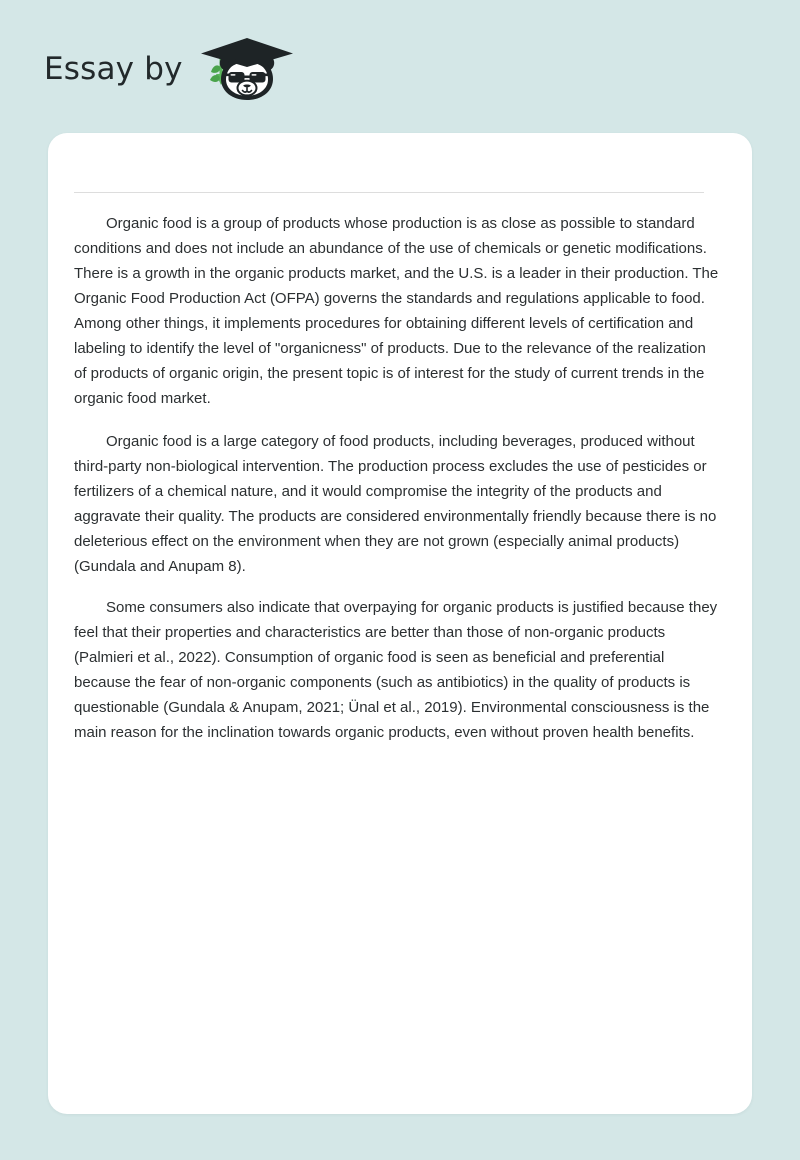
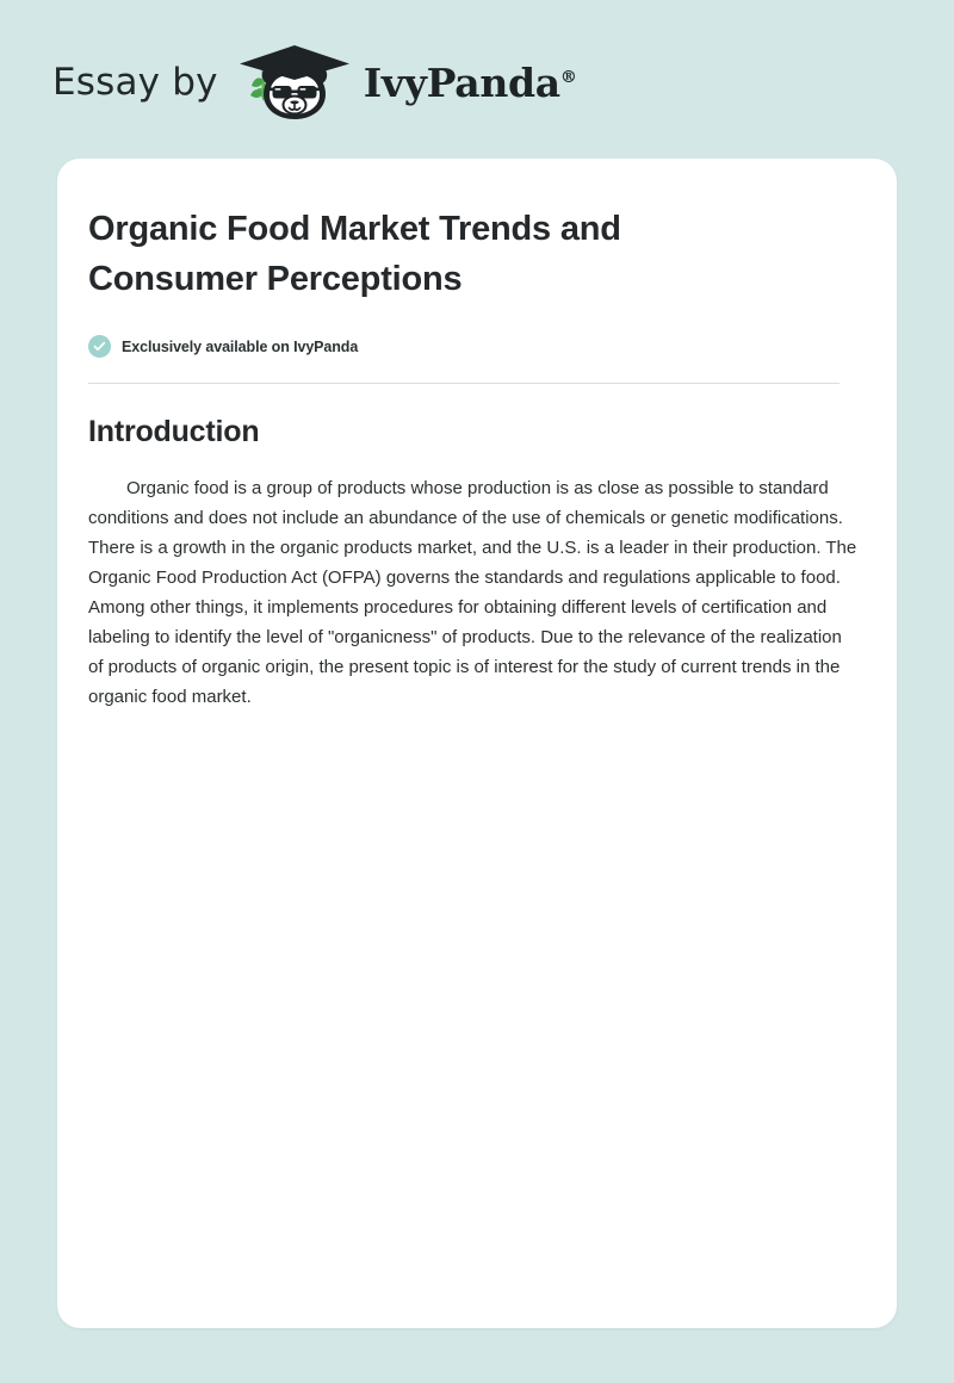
  Essay by
+ IvyPanda®
+ Organic Food Market Trends and Consumer Perceptions
+ Exclusively available on IvyPanda
+ Introduction
  Organic food is a group of products whose production is as close as possible to standard conditions and does not include an abundance of the use of chemicals or genetic modifications. There is a growth in the organic products market, and the U.S. is a leader in their production. The Organic Food Production Act (OFPA) governs the standards and regulations applicable to food. Among other things, it implements procedures for obtaining different levels of certification and labeling to identify the level of "organicness" of products. Due to the relevance of the realization of products of organic origin, the present topic is of interest for the study of current trends in the organic food market.
- Organic food is a large category of food products, including beverages, produced without third-party non-biological intervention. The production process excludes the use of pesticides or fertilizers of a chemical nature, and it would compromise the integrity of the products and aggravate their quality. The products are considered environmentally friendly because there is no deleterious effect on the environment when they are not grown (especially animal products) (Gundala and Anupam 8).
- Some consumers also indicate that overpaying for organic products is justified because they feel that their properties and characteristics are better than those of non-organic products (Palmieri et al., 2022). Consumption of organic food is seen as beneficial and preferential because the fear of non-organic components (such as antibiotics) in the quality of products is questionable (Gundala & Anupam, 2021; Ünal et al., 2019). Environmental consciousness is the main reason for the inclination towards organic products, even without proven health benefits.
